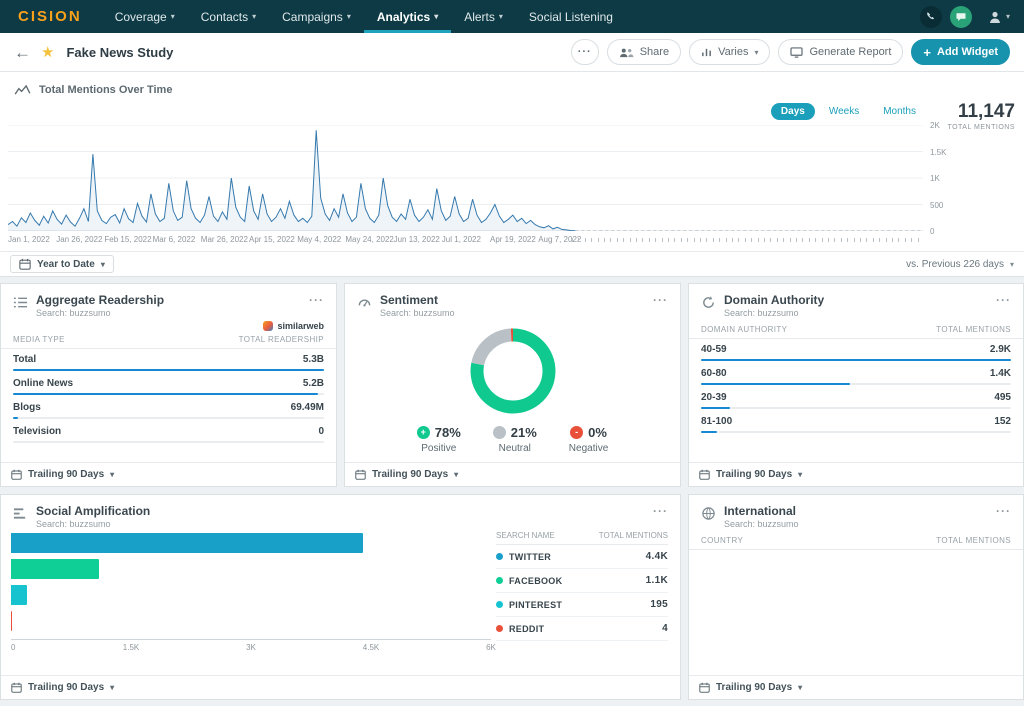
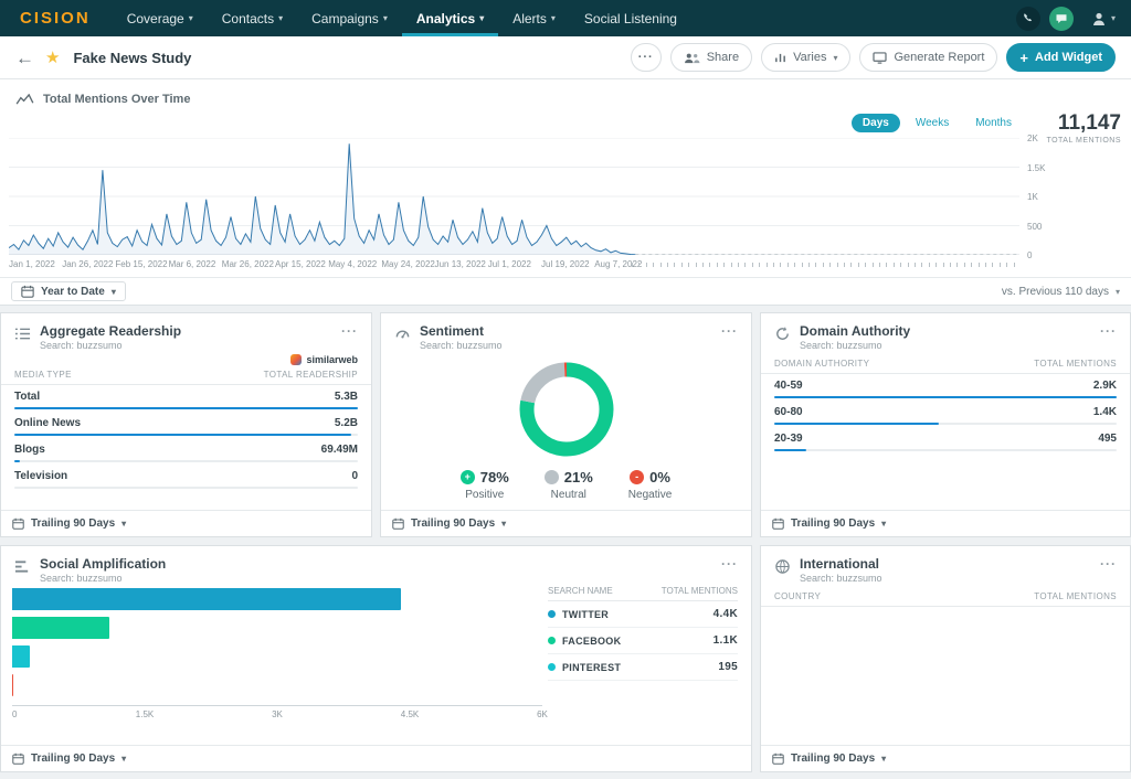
  CISION
  Coverage
  ▾
  Contacts
  ▾
  Campaigns
  ▾
  Analytics
  ▾
  Alerts
  ▾
  Social Listening
  ▾
  ←
  ★
  Fake News Study
  ···
  Share
  Varies
  ▾
  Generate Report
  +
  Add Widget
  Total Mentions Over Time
  Days
  Weeks
  Months
  11,147
  2K
  1.5K
  1K
  500
  0
  Jan 1, 2022
  Jan 26, 2022
  Feb 15, 2022
  Mar 6, 2022
  Mar 26, 2022
  Apr 15, 2022
  May 4, 2022
  May 24, 2022
  Jun 13, 2022
  Jul 1, 2022
- Apr 19, 2022
+ Jul 19, 2022
  Aug 7, 202
  Year to Date
  ▾
- vs. Previous 226 days
+ vs. Previous 110 days
  ▾
  Aggregate Readership
  Search: buzzsumo
  ···
  similarweb
  MEDIA TYPE
  TOTAL READERSHIP
  Total
  5.3B
  Online News
  5.2B
  Blogs
  69.49M
  Television
  0
  Trailing 90 Days
  ▾
  Sentiment
  Search: buzzsumo
  ···
  +
  78%
  Positive
  21%
  Neutral
  -
  0%
  Negative
  Trailing 90 Days
  ▾
  Domain Authority
  Search: buzzsumo
  ···
  DOMAIN AUTHORITY
  TOTAL MENTIONS
  40-59
  2.9K
  60-80
  1.4K
  20-39
  495
- 81-100
- 152
  Trailing 90 Days
  ▾
  Social Amplification
  Search: buzzsumo
  ···
  0
  1.5K
  3K
  4.5K
  6K
  SEARCH NAME
  TOTAL MENTIONS
  TWITTER
  4.4K
  FACEBOOK
  1.1K
  PINTEREST
  195
- REDDIT
- 4
  Trailing 90 Days
  ▾
  International
  Search: buzzsumo
  ···
  COUNTRY
  TOTAL MENTIONS
  Trailing 90 Days
  ▾
